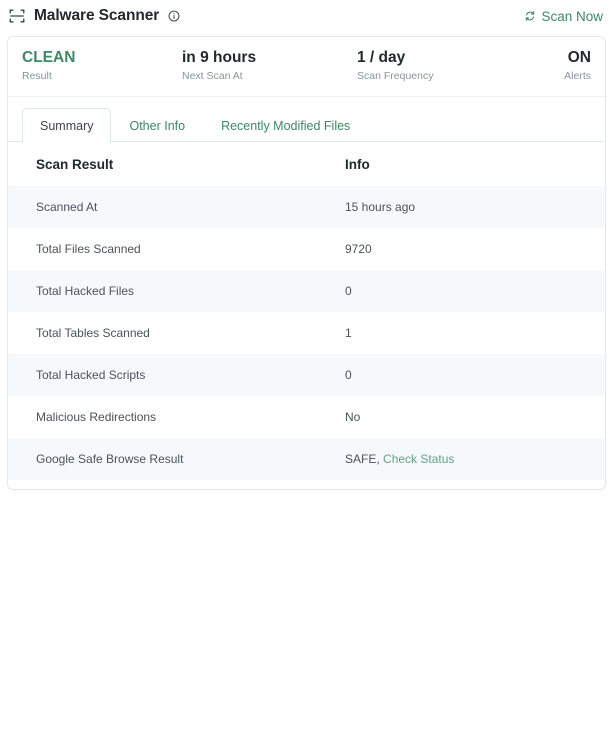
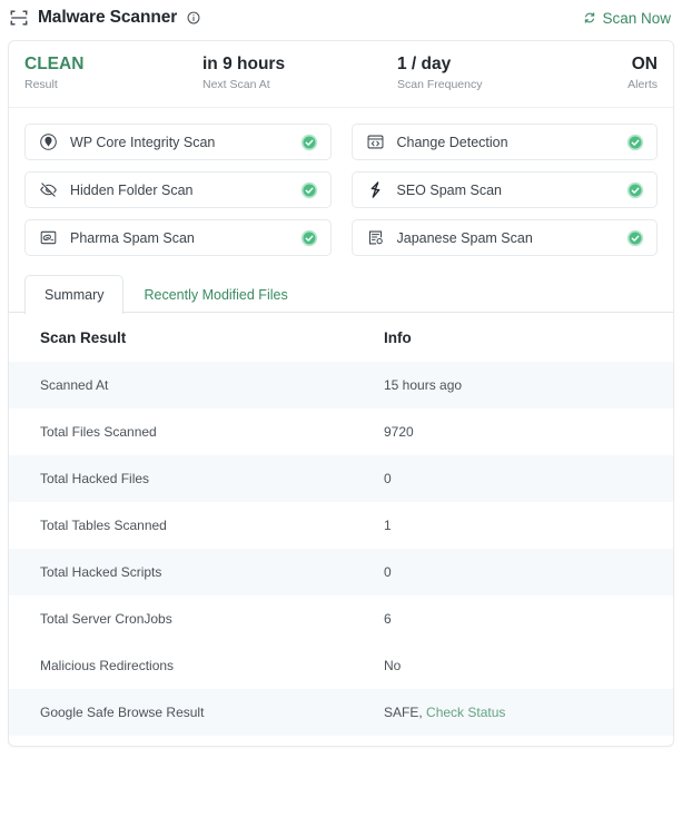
  Malware Scanner
  Scan Now
  CLEAN
  Result
  in 9 hours
  Next Scan At
  1 / day
  Scan Frequency
  ON
  Alerts
+ WP Core Integrity Scan
+ Change Detection
+ Hidden Folder Scan
+ SEO Spam Scan
+ Pharma Spam Scan
+ Japanese Spam Scan
  Summary
- Other Info
  Recently Modified Files
  Scan Result	Info
  Scanned At	15 hours ago
  Total Files Scanned	9720
  Total Hacked Files	0
  Total Tables Scanned	1
  Total Hacked Scripts	0
+ Total Server CronJobs	6
  Malicious Redirections	No
  Google Safe Browse Result	SAFE, Check Status
